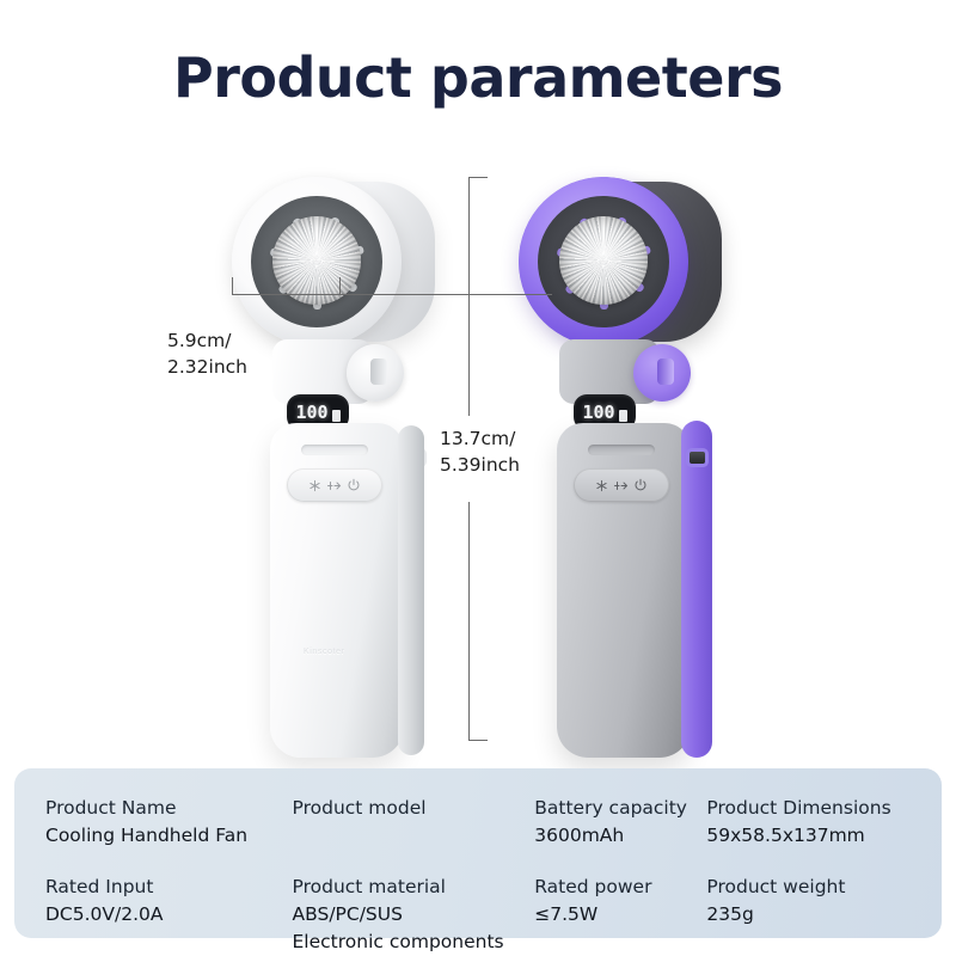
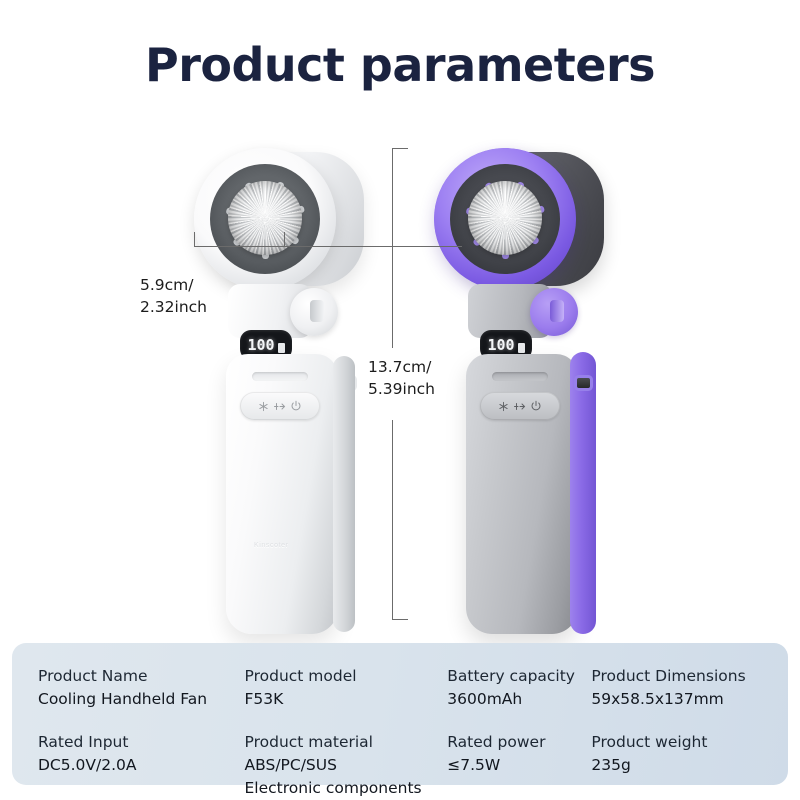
  Product parameters
  100
  100
  5.9cm/
  2.32inch
  13.7cm/
  5.39inch
  Product Name
  Cooling Handheld Fan
  Product model
+ F53K
  Battery capacity
  3600mAh
  Product Dimensions
  59x58.5x137mm
  Rated Input
  DC5.0V/2.0A
  Product material
  ABS/PC/SUS
  Electronic components
  Rated power
  ≤7.5W
  Product weight
  235g
